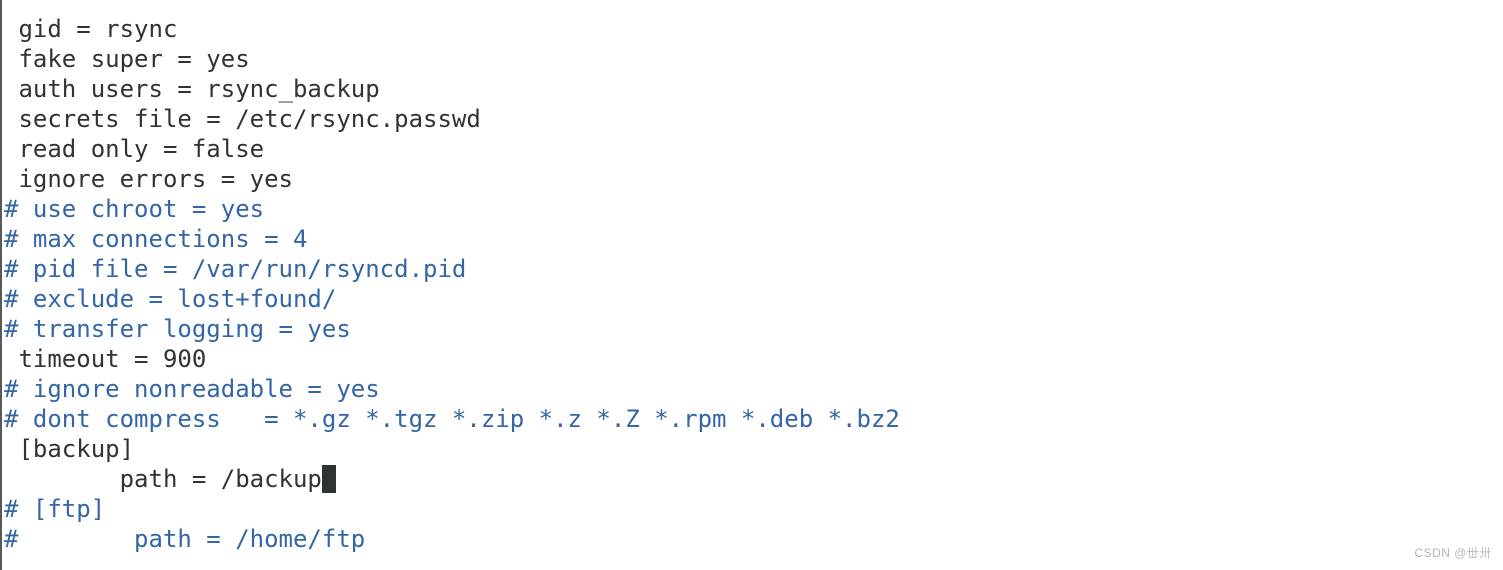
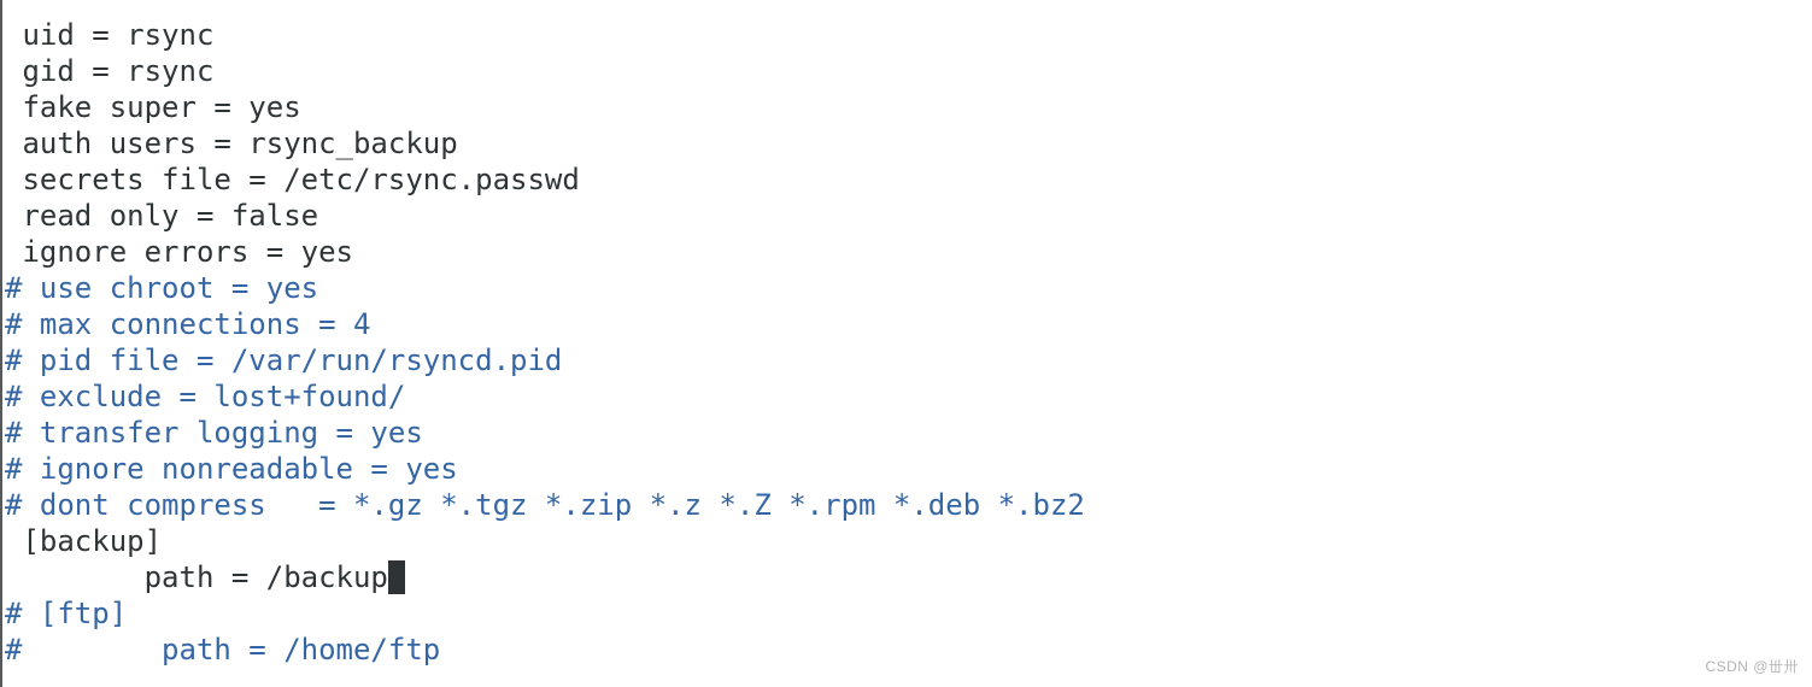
+ uid = rsync
  gid = rsync
  fake super = yes
  auth users = rsync_backup
  secrets file = /etc/rsync.passwd
  read only = false
  ignore errors = yes
  # use chroot = yes
  # max connections = 4
  # pid file = /var/run/rsyncd.pid
  # exclude = lost+found/
  # transfer logging = yes
- timeout = 900
  # ignore nonreadable = yes
  # dont compress = *.gz *.tgz *.zip *.z *.Z *.rpm *.deb *.bz2
  [backup]
  path = /backup
  # [ftp]
  # path = /home/ftp
  CSDN @丗卅
